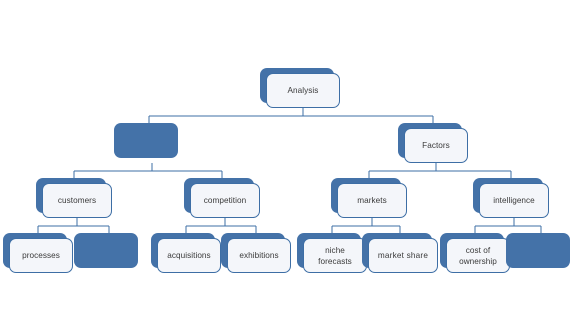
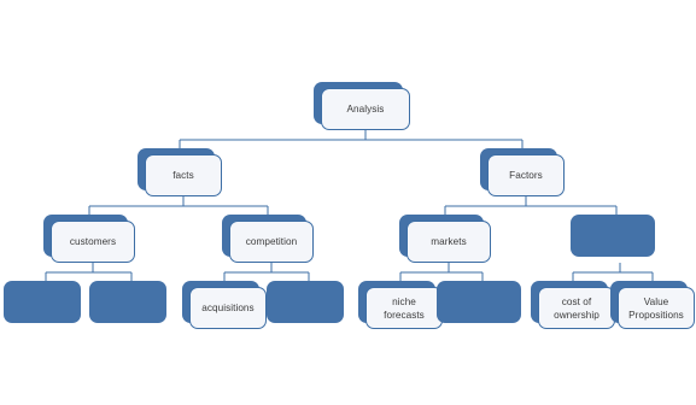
  Analysis
+ facts
  Factors
  customers
  competition
  markets
- intelligence
- processes
  acquisitions
- exhibitions
  niche
  forecasts
- market share
  cost of
  ownership
+ Value
+ Propositions
